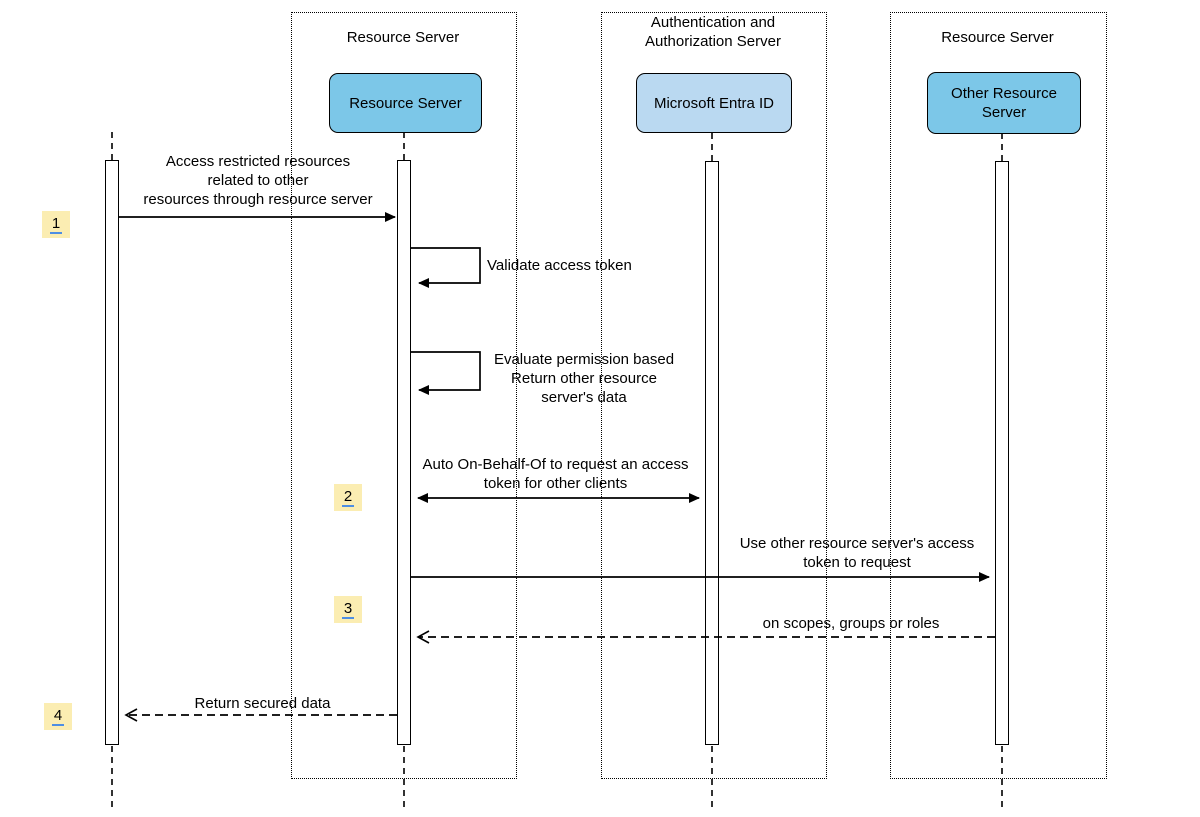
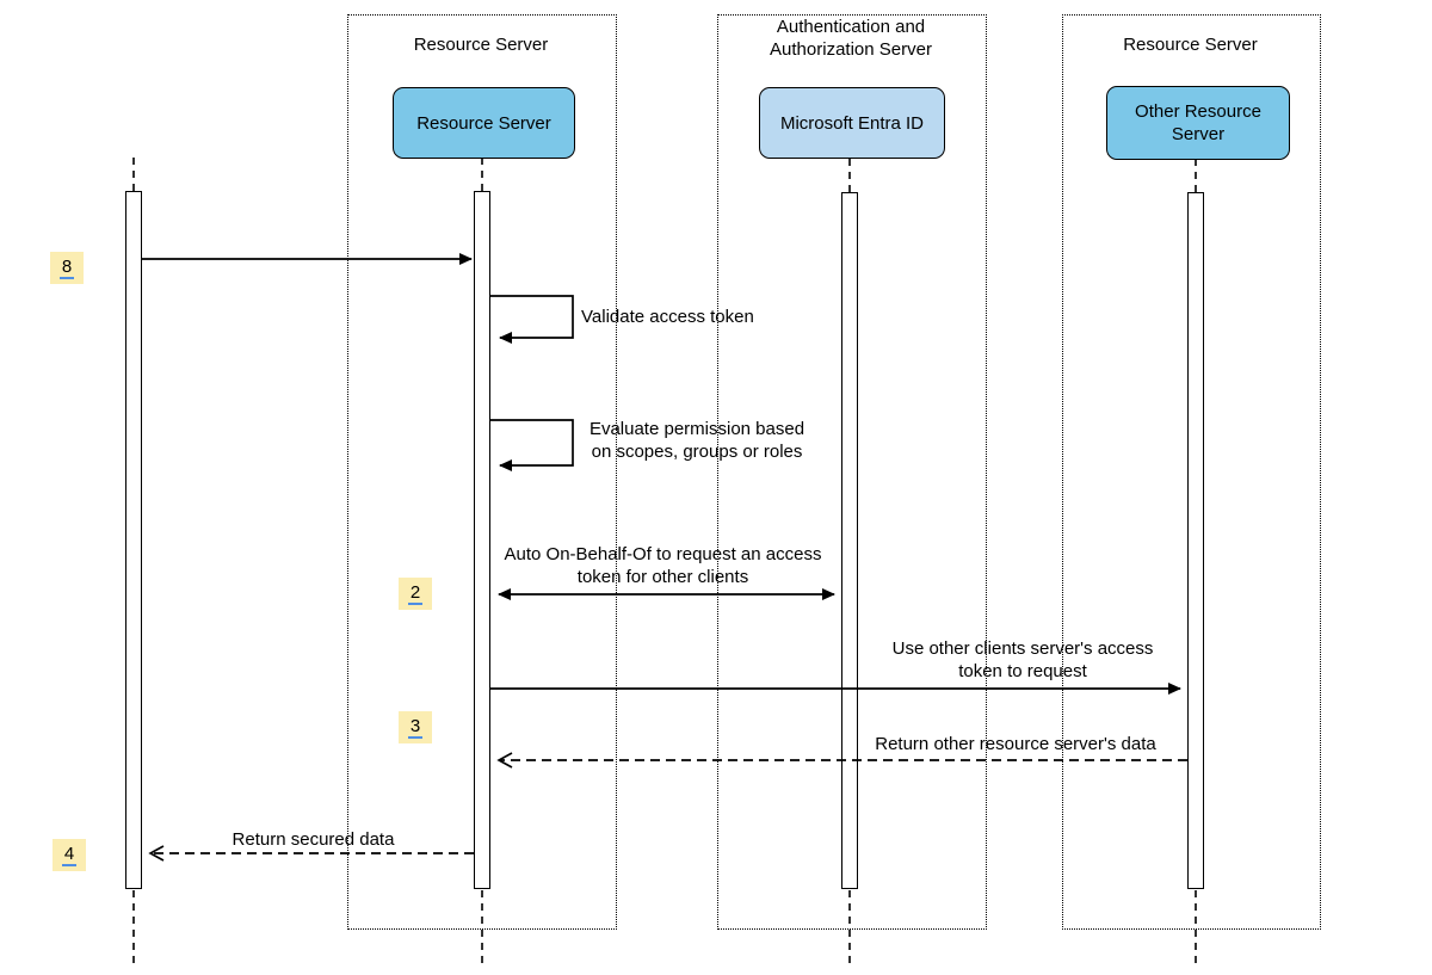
  Resource Server
  Authentication and
  Authorization Server
  Resource Server
  Resource Server
  Microsoft Entra ID
  Other Resource
  Server
- Access restricted resources
- related to other
- resources through resource server
  Validate access token
  Evaluate permission based
- Return other resource server's data
+ on scopes, groups or roles
  Auto On-Behalf-Of to request an access
  token for other clients
- Use other resource server's access
+ Use other clients server's access
  token to request
- on scopes, groups or roles
+ Return other resource server's data
  Return secured data
- 1
+ 8
  2
  3
  4
